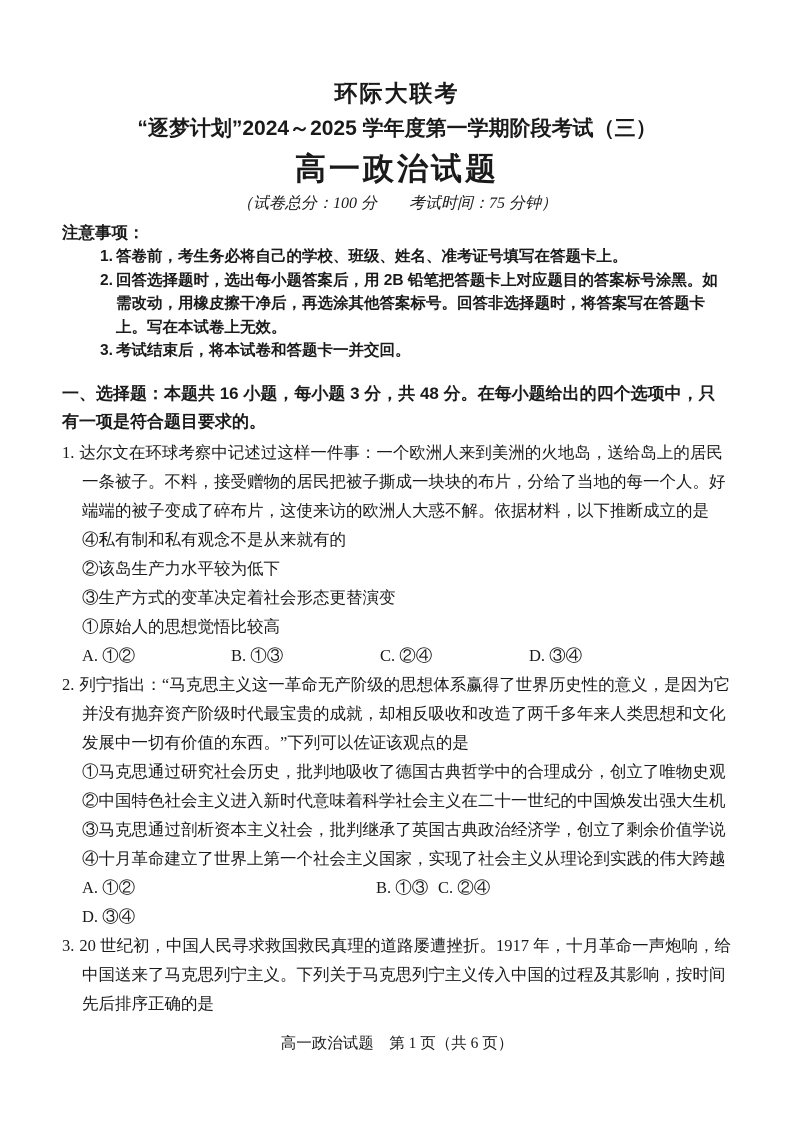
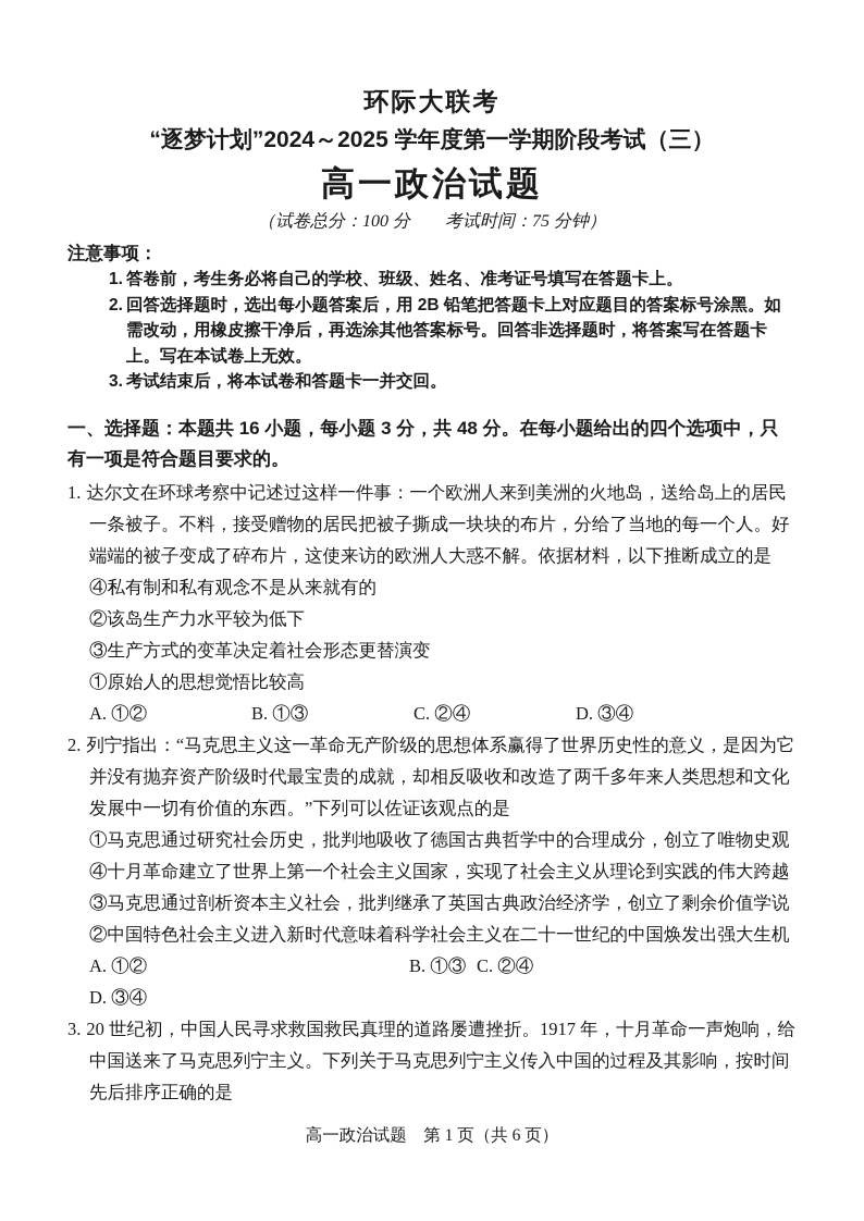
  环际大联考
  “逐梦计划”2024～2025 学年度第一学期阶段考试（三）
  高一政治试题
  （试卷总分：100 分 考试时间：75 分钟）
  注意事项：
  1.
  答卷前，考生务必将自己的学校、班级、姓名、准考证号填写在答题卡上。
  2.
  回答选择题时，选出每小题答案后，用 2B 铅笔把答题卡上对应题目的答案标号涂黑。如需改动，用橡皮擦干净后，再选涂其他答案标号。回答非选择题时，将答案写在答题卡上。写在本试卷上无效。
  3.
  考试结束后，将本试卷和答题卡一并交回。
  一、选择题：本题共 16 小题，每小题 3 分，共 48 分。在每小题给出的四个选项中，只有一项是符合题目要求的。
  1. 达尔文在环球考察中记述过这样一件事：一个欧洲人来到美洲的火地岛，送给岛上的居民一条被子。不料，接受赠物的居民把被子撕成一块块的布片，分给了当地的每一个人。好端端的被子变成了碎布片，这使来访的欧洲人大惑不解。依据材料，以下推断成立的是
  ④私有制和私有观念不是从来就有的
  ②该岛生产力水平较为低下
  ③生产方式的变革决定着社会形态更替演变
  ①原始人的思想觉悟比较高
  A. ①②
  B. ①③
  C. ②④
  D. ③④
  2. 列宁指出：“马克思主义这一革命无产阶级的思想体系赢得了世界历史性的意义，是因为它并没有抛弃资产阶级时代最宝贵的成就，却相反吸收和改造了两千多年来人类思想和文化发展中一切有价值的东西。”下列可以佐证该观点的是
  ①马克思通过研究社会历史，批判地吸收了德国古典哲学中的合理成分，创立了唯物史观
- ②中国特色社会主义进入新时代意味着科学社会主义在二十一世纪的中国焕发出强大生机
+ ④十月革命建立了世界上第一个社会主义国家，实现了社会主义从理论到实践的伟大跨越
  ③马克思通过剖析资本主义社会，批判继承了英国古典政治经济学，创立了剩余价值学说
- ④十月革命建立了世界上第一个社会主义国家，实现了社会主义从理论到实践的伟大跨越
+ ②中国特色社会主义进入新时代意味着科学社会主义在二十一世纪的中国焕发出强大生机
  A. ①②
  B. ①③
  C. ②④
  D. ③④
  3. 20 世纪初，中国人民寻求救国救民真理的道路屡遭挫折。1917 年，十月革命一声炮响，给中国送来了马克思列宁主义。下列关于马克思列宁主义传入中国的过程及其影响，按时间先后排序正确的是
  高一政治试题 第 1 页（共 6 页）
